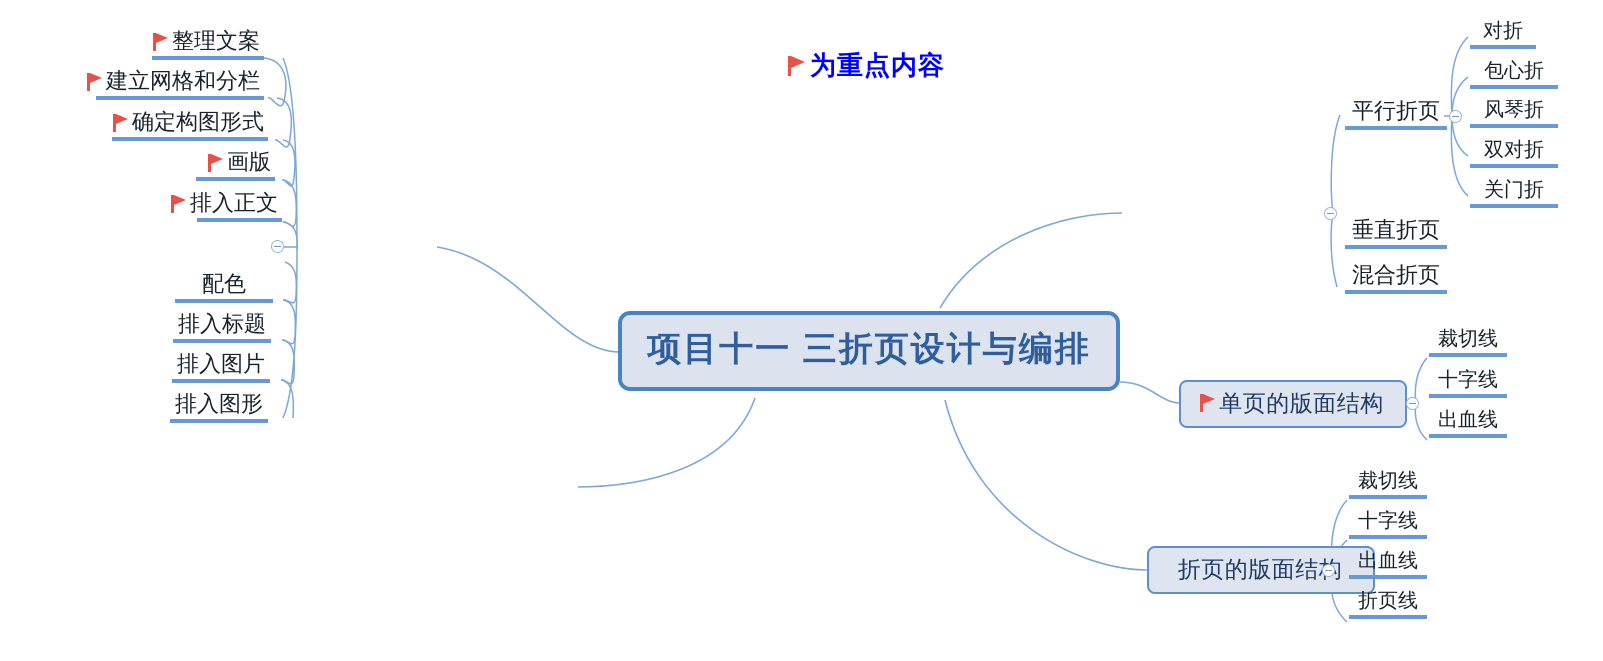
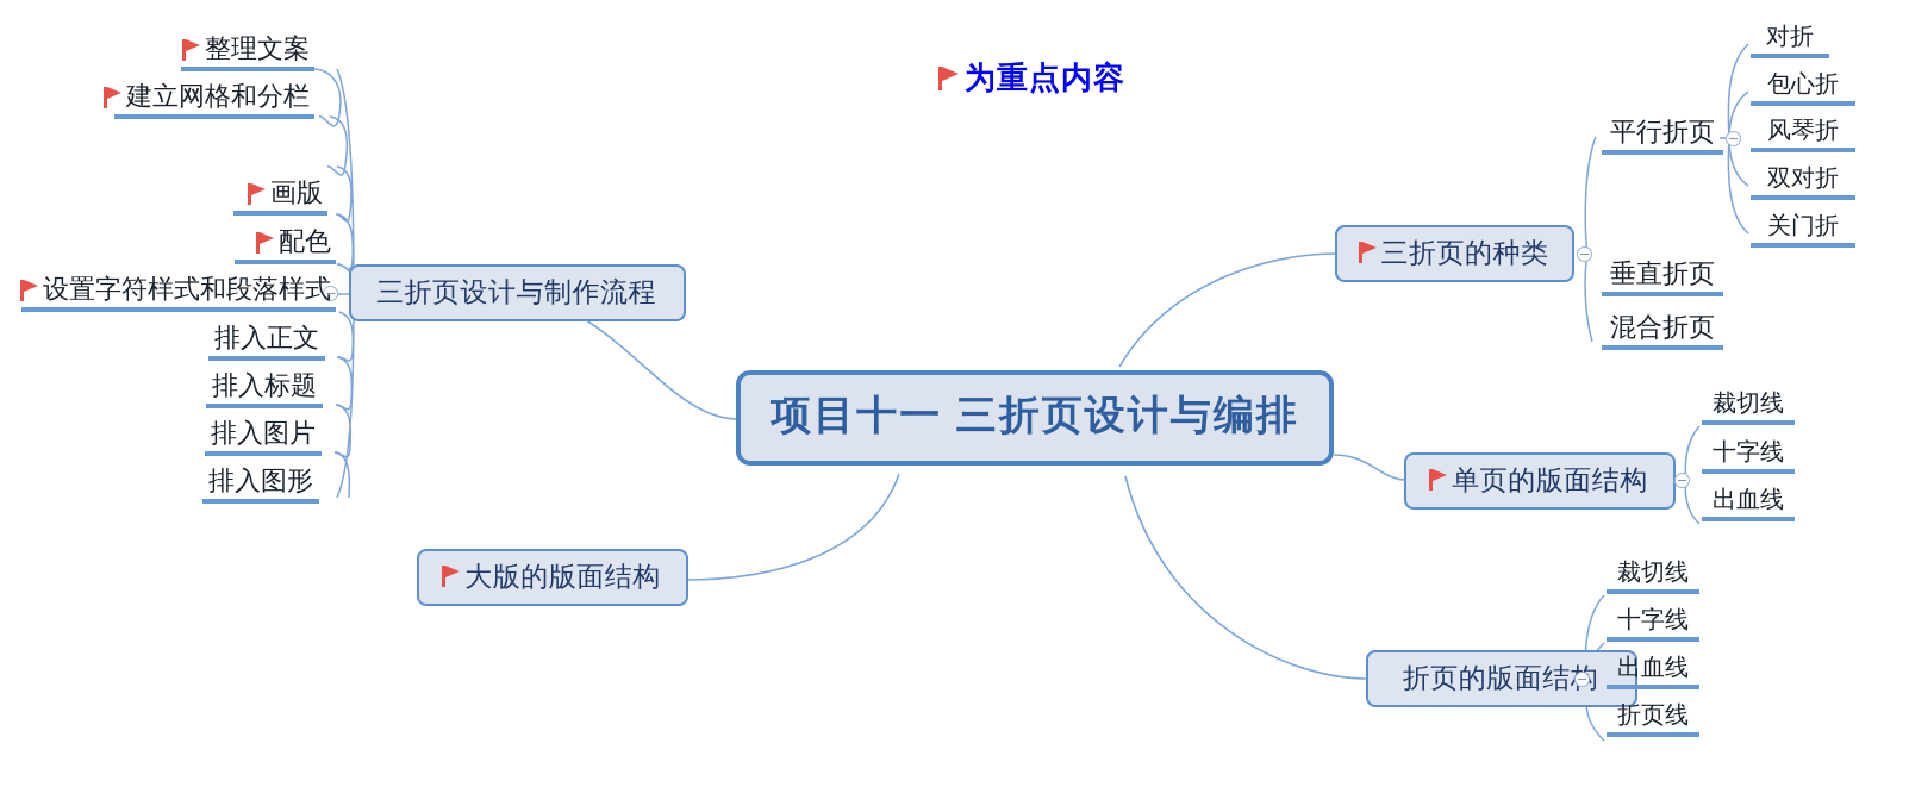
  为重点内容
  项目十一 三折页设计与编排
+ 三折页设计与制作流程
  整理文案
  建立网格和分栏
- 确定构图形式
  画版
- 排入正文
+ 配色
+ 设置字符样式和段落样式
- 配色
+ 排入正文
  排入标题
  排入图片
  排入图形
+ 大版的版面结构
+ 三折页的种类
  平行折页
  垂直折页
  混合折页
  对折
  包心折
  风琴折
  双对折
  关门折
  单页的版面结构
  裁切线
  十字线
  出血线
  折页的版面结
  裁切线
  十字线
  出血线
  折页线
